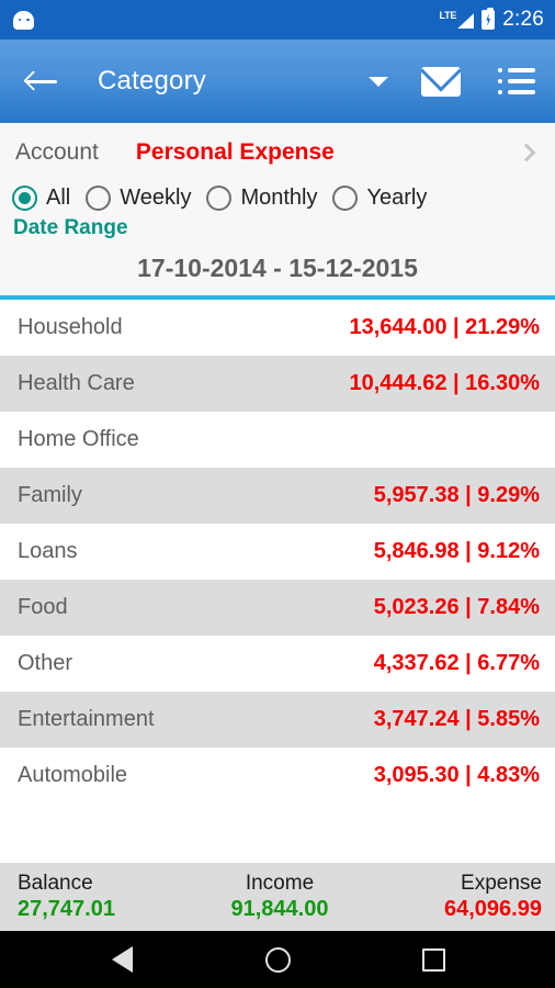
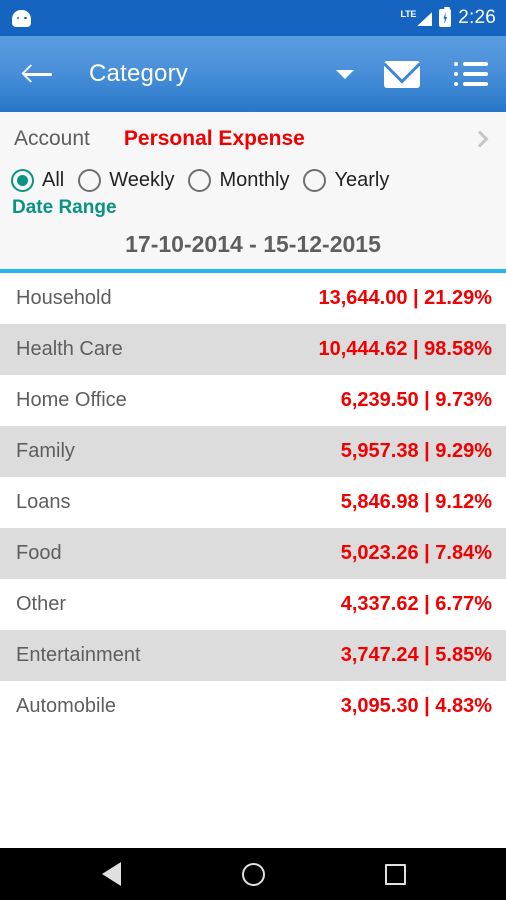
  LTE
  2:26
  Category
  Account
  Personal Expense
  All
  Weekly
  Monthly
  Yearly
  Date Range
  17-10-2014 - 15-12-2015
  Household
  13,644.00 | 21.29%
  Health Care
- 10,444.62 | 16.30%
+ 10,444.62 | 98.58%
  Home Office
+ 6,239.50 | 9.73%
  Family
  5,957.38 | 9.29%
  Loans
  5,846.98 | 9.12%
  Food
  5,023.26 | 7.84%
  Other
  4,337.62 | 6.77%
  Entertainment
  3,747.24 | 5.85%
  Automobile
  3,095.30 | 4.83%
- Balance
- 27,747.01
- Income
- 91,844.00
- Expense
- 64,096.99
